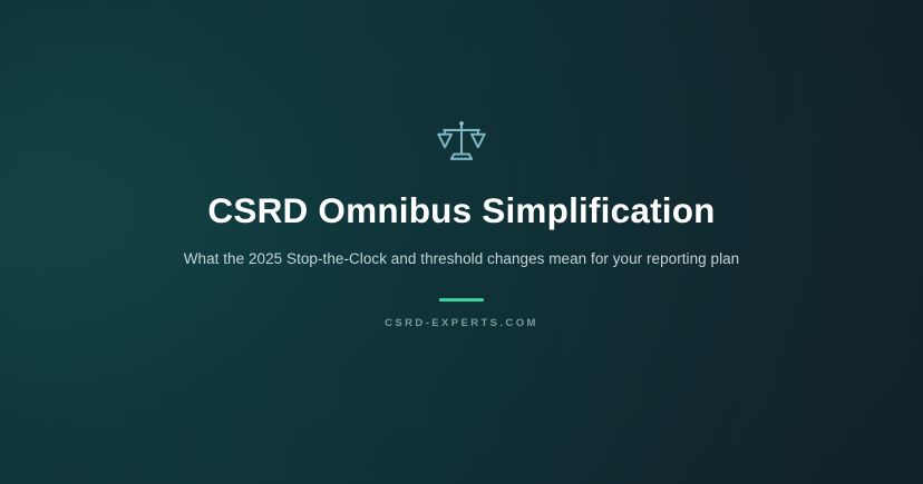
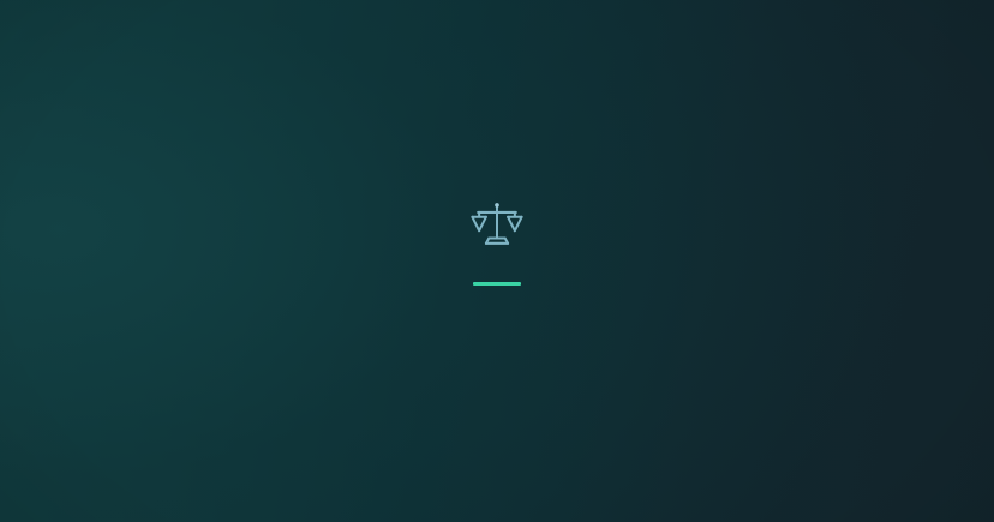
- CSRD Omnibus Simplification
- What the 2025 Stop-the-Clock and threshold changes mean for your reporting plan
- CSRD-EXPERTS.COM
